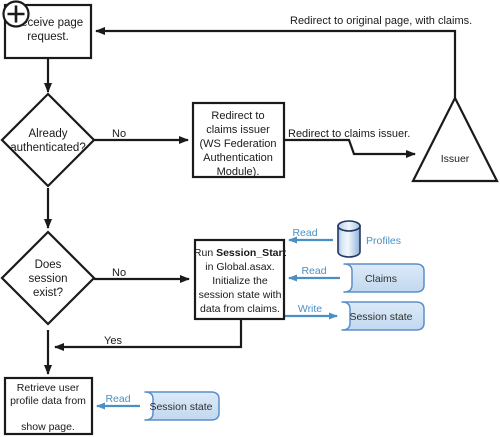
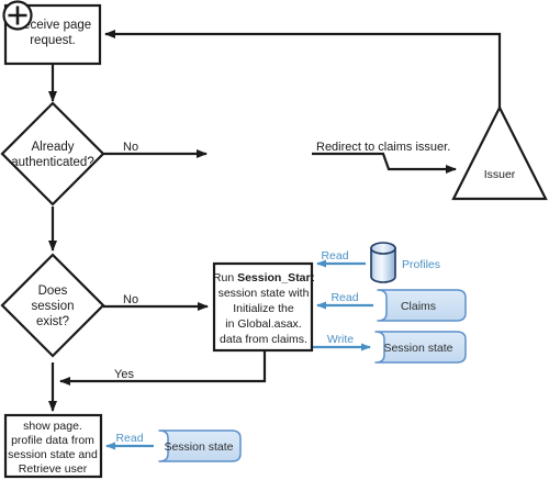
  ceive page
  request.
  Already
  authenticated?
- Redirect to
- claims issuer
- (WS Federation
- Authentication
- Module).
  Issuer
  Does
  session
  exist?
  Run Session_Start
- in Global.asax.
+ session state with
  Initialize the
- session state with
+ in Global.asax.
  data from claims.
- Retrieve user
+ show page.
  profile data from
+ session state and
- show page.
+ Retrieve user
  Profiles
  Claims
  Session state
  Session state
- Redirect to original page, with claims.
  No
  Redirect to claims issuer.
  No
  Yes
  Read
  Read
  Write
  Read
